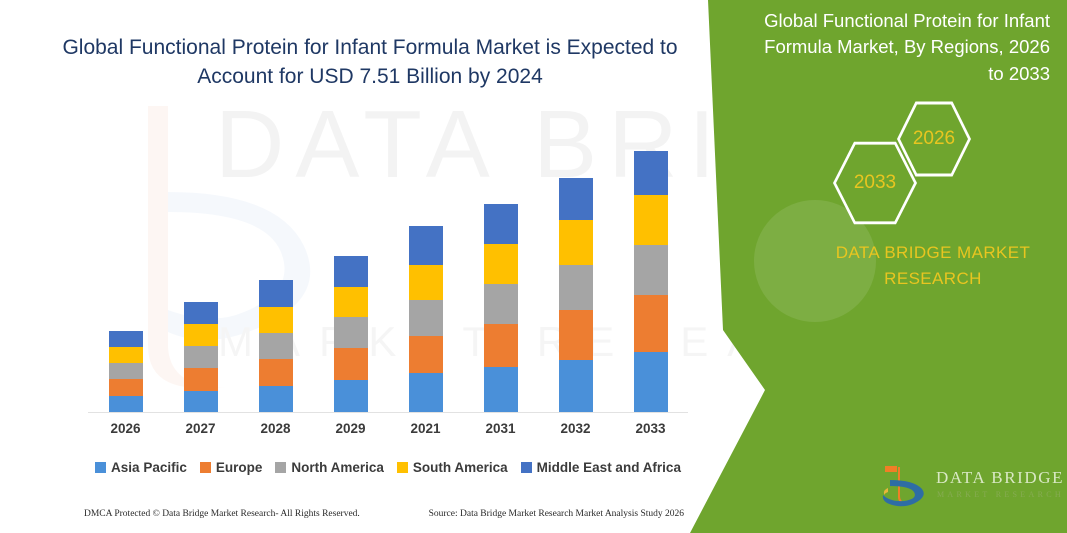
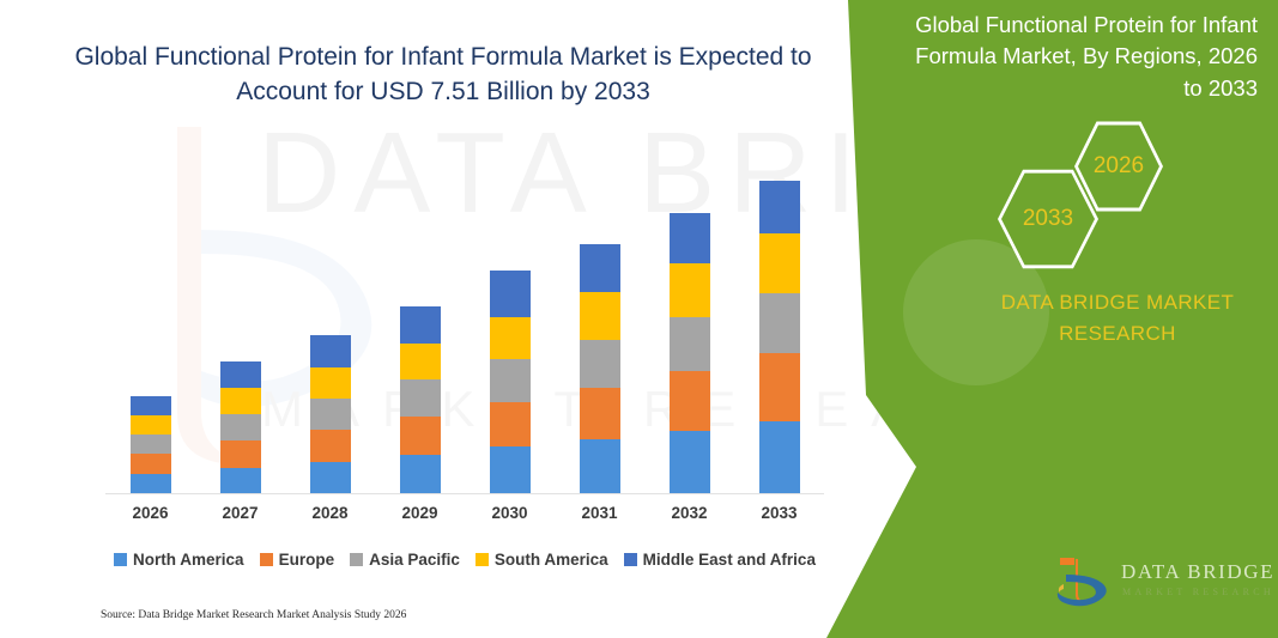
  DATA BRI
- Global Functional Protein for Infant Formula Market is Expected to Account for USD 7.51 Billion by 2024
+ Global Functional Protein for Infant Formula Market is Expected to Account for USD 7.51 Billion by 2033
  2026
  2027
  2028
  2029
- 2021
+ 2030
  2031
  2032
  2033
- Asia Pacific
+ North America
  Europe
- North America
+ Asia Pacific
  South America
  Middle East and Africa
- DMCA Protected © Data Bridge Market Research- All Rights Reserved.
  Source: Data Bridge Market Research Market Analysis Study 2026
  Global Functional Protein for Infant Formula Market, By Regions, 2026 to 2033
  2033
  2026
  DATA BRIDGE MARKET
  RESEARCH
  DATA BRIDGE
  MARKET RESEARCH
